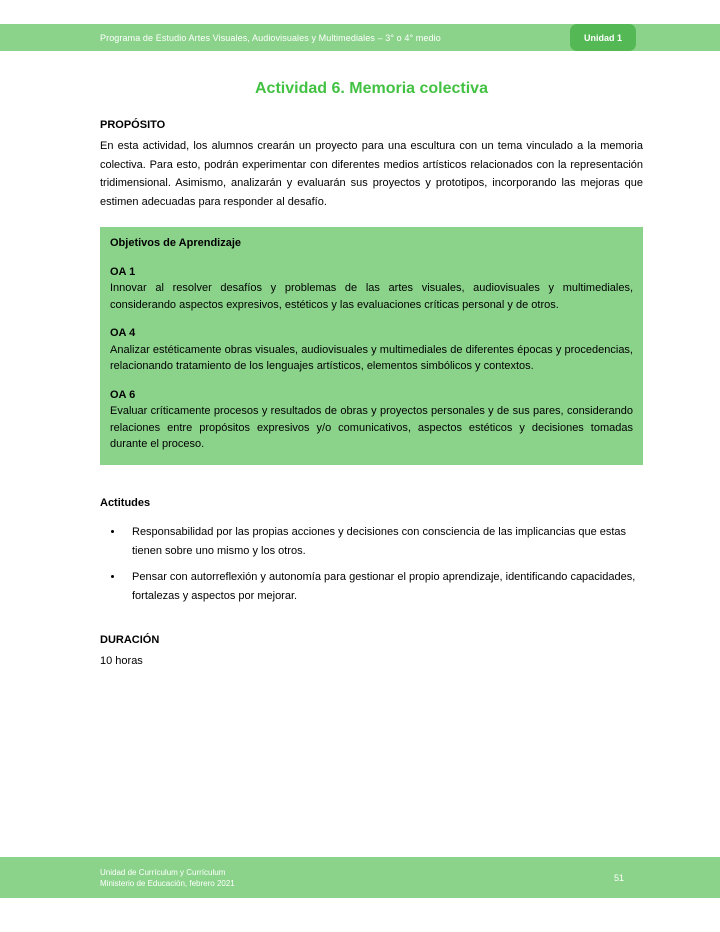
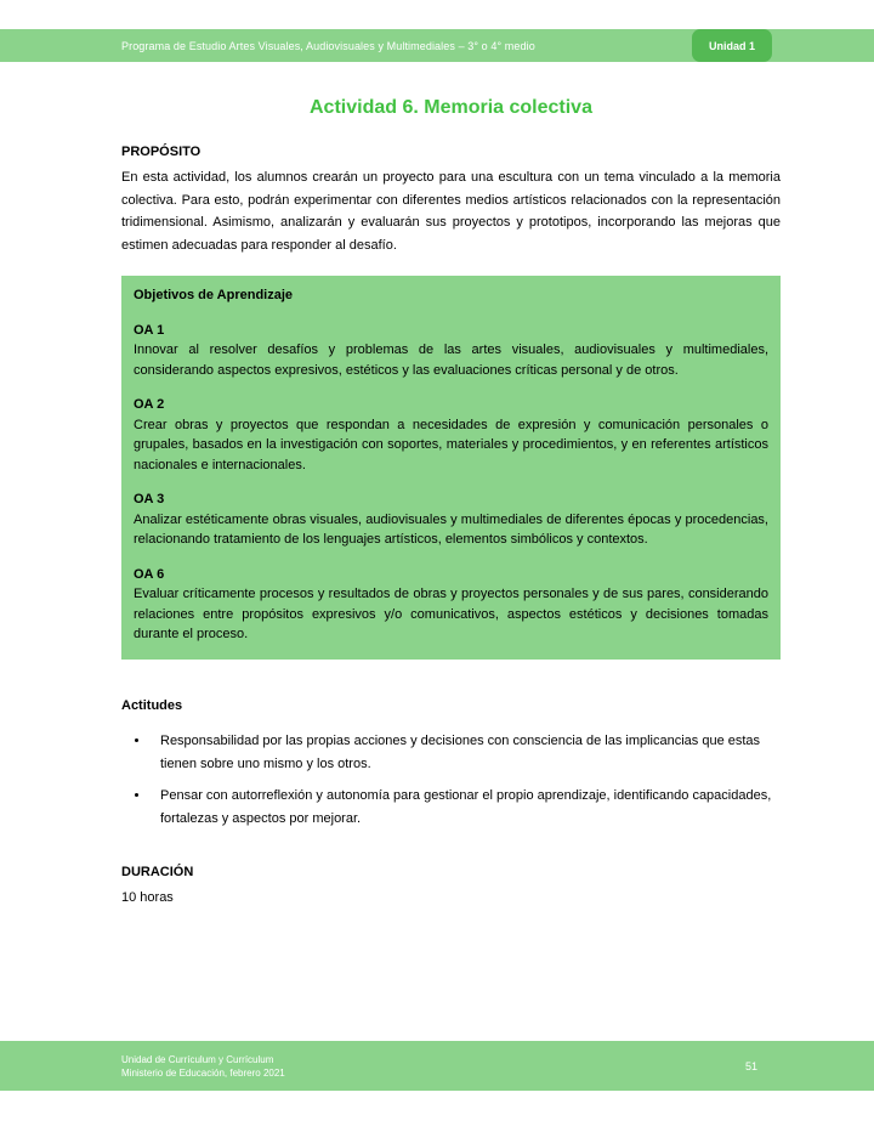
  Programa de Estudio Artes Visuales, Audiovisuales y Multimediales – 3° o 4° medio
  Unidad 1
  Actividad 6. Memoria colectiva
  PROPÓSITO
  En esta actividad, los alumnos crearán un proyecto para una escultura con un tema vinculado a la memoria colectiva. Para esto, podrán experimentar con diferentes medios artísticos relacionados con la representación tridimensional. Asimismo, analizarán y evaluarán sus proyectos y prototipos, incorporando las mejoras que estimen adecuadas para responder al desafío.
  Objetivos de Aprendizaje
  OA 1
  Innovar al resolver desafíos y problemas de las artes visuales, audiovisuales y multimediales, considerando aspectos expresivos, estéticos y las evaluaciones críticas personal y de otros.
+ OA 2
+ Crear obras y proyectos que respondan a necesidades de expresión y comunicación personales o grupales, basados en la investigación con soportes, materiales y procedimientos, y en referentes artísticos nacionales e internacionales.
- OA 4
+ OA 3
  Analizar estéticamente obras visuales, audiovisuales y multimediales de diferentes épocas y procedencias, relacionando tratamiento de los lenguajes artísticos, elementos simbólicos y contextos.
  OA 6
  Evaluar críticamente procesos y resultados de obras y proyectos personales y de sus pares, considerando relaciones entre propósitos expresivos y/o comunicativos, aspectos estéticos y decisiones tomadas durante el proceso.
  Actitudes
  Responsabilidad por las propias acciones y decisiones con consciencia de las implicancias que estas tienen sobre uno mismo y los otros.
  Pensar con autorreflexión y autonomía para gestionar el propio aprendizaje, identificando capacidades, fortalezas y aspectos por mejorar.
  DURACIÓN
  10 horas
  Unidad de Currículum y Currículum
  Ministerio de Educación, febrero 2021
  51
